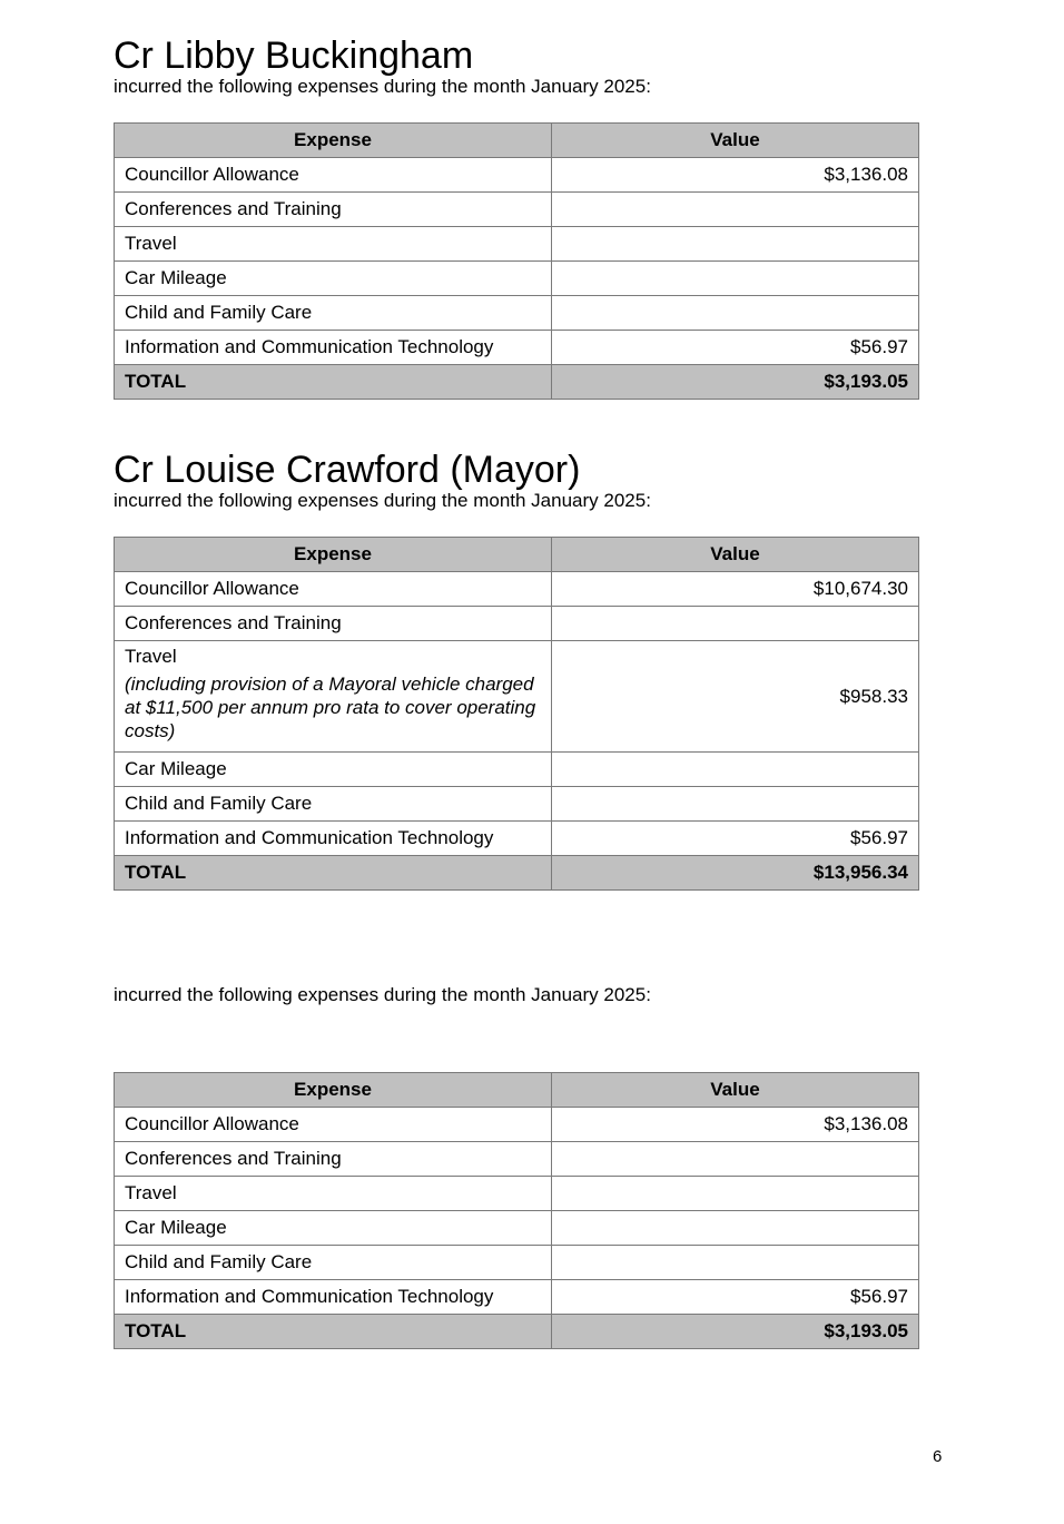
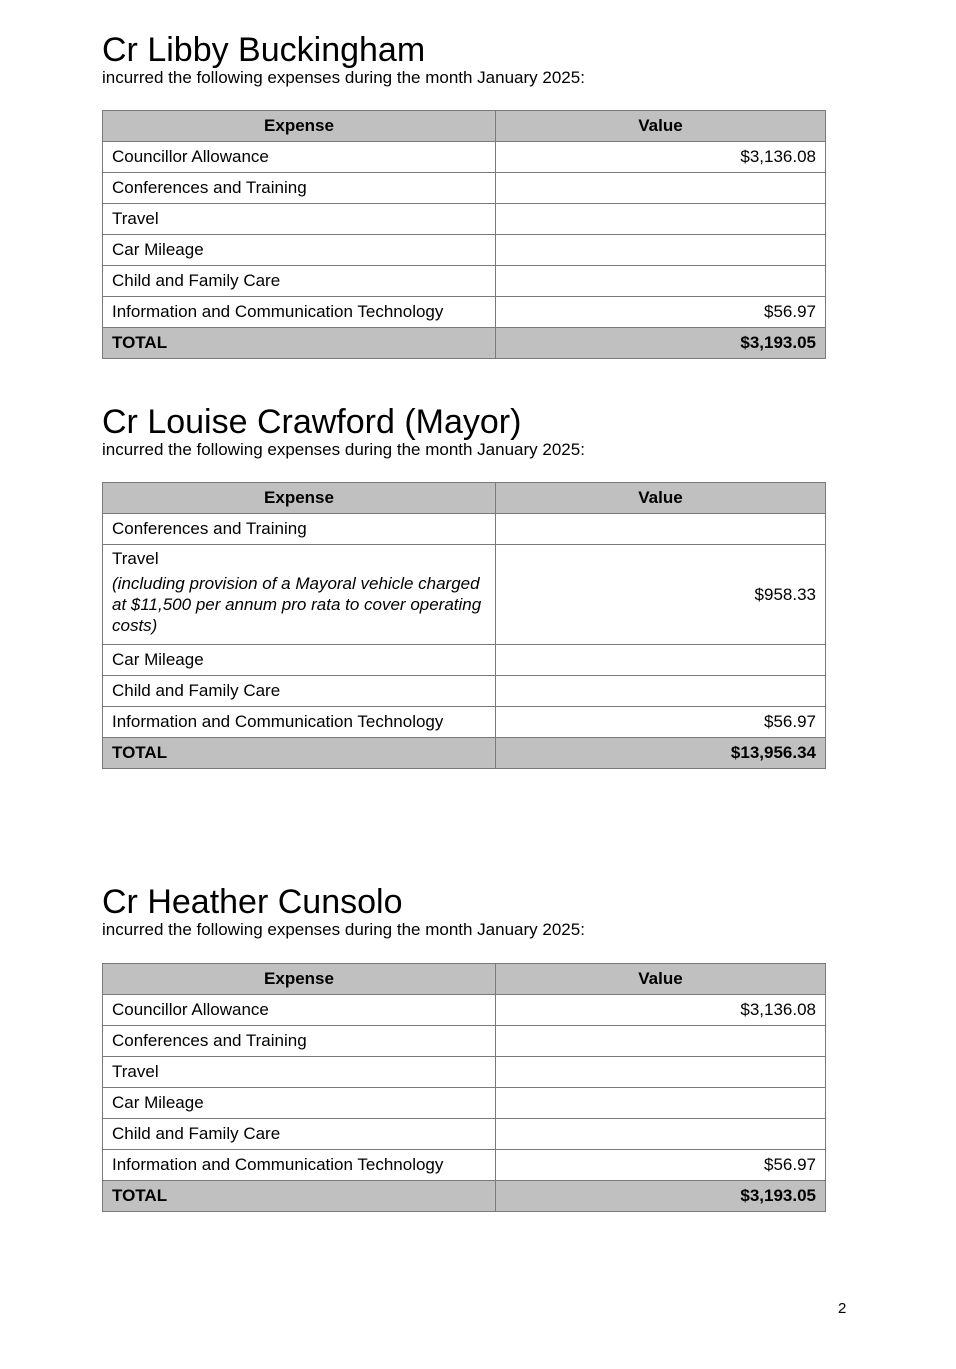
  Cr Libby Buckingham
  incurred the following expenses during the month January 2025:
  Expense	Value
  Councillor Allowance	$3,136.08
  Conferences and Training
  Travel
  Car Mileage
  Child and Family Care
  Information and Communication Technology	$56.97
  TOTAL	$3,193.05
  Cr Louise Crawford (Mayor)
  incurred the following expenses during the month January 2025:
  Expense	Value
- Councillor Allowance	$10,674.30
  Conferences and Training
  Travel (including provision of a Mayoral vehicle charged at $11,500 per annum pro rata to cover operating costs)	$958.33
  Car Mileage
  Child and Family Care
  Information and Communication Technology	$56.97
  TOTAL	$13,956.34
+ Cr Heather Cunsolo
  incurred the following expenses during the month January 2025:
  Expense	Value
  Councillor Allowance	$3,136.08
  Conferences and Training
  Travel
  Car Mileage
  Child and Family Care
  Information and Communication Technology	$56.97
  TOTAL	$3,193.05
- 6
+ 2
